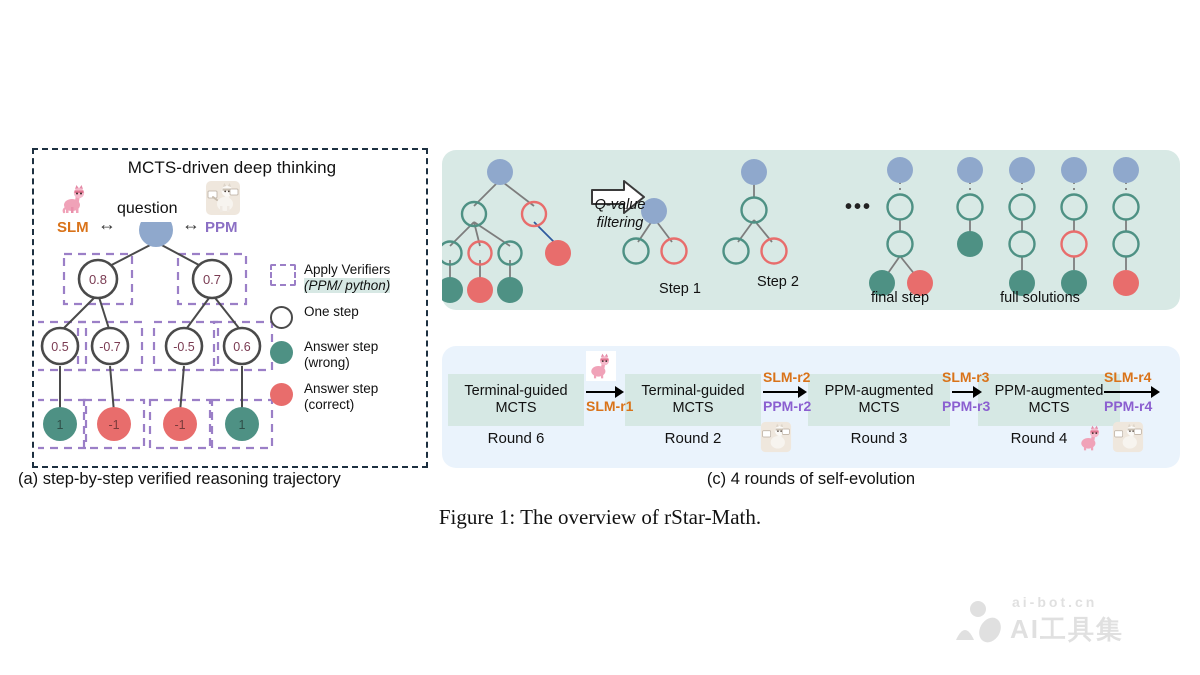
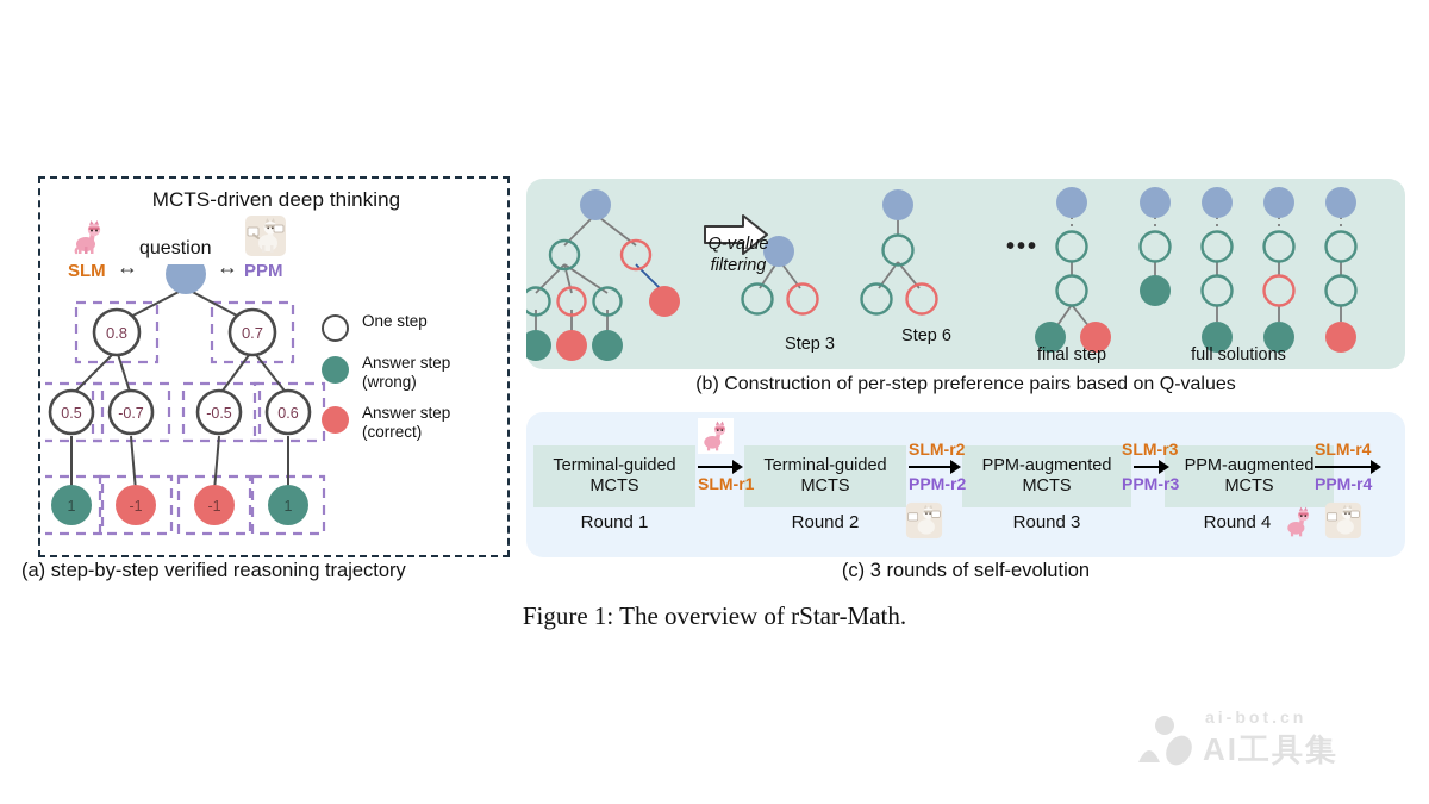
  MCTS-driven deep thinking
  SLM
  PPM
  ↔
  ↔
  question
  0.8
  0.7
  0.5
  -0.7
  -0.5
  0.6
  1
  -1
  -1
  1
- Apply Verifiers
- (PPM/ python)
  One step
  Answer step
  (wrong)
  Answer step
  (correct)
  (a) step-by-step verified reasoning trajectory
  Q-value
  filtering
  •••
- Step 1
+ Step 3
- Step 2
+ Step 6
  final step
  full solutions
+ (b) Construction of per-step preference pairs based on Q-values
  Terminal-guided
  MCTS
- Round 6
+ Round 1
  Terminal-guided
  MCTS
  Round 2
  PPM-augmented
  MCTS
  Round 3
  PPM-augmented
  MCTS
  Round 4
  SLM-r1
  SLM-r2
  PPM-r2
  SLM-r3
  PPM-r3
  SLM-r4
  PPM-r4
- (c) 4 rounds of self-evolution
+ (c) 3 rounds of self-evolution
  Figure 1: The overview of rStar-Math.
  ai-bot.cn
  AI工具集
